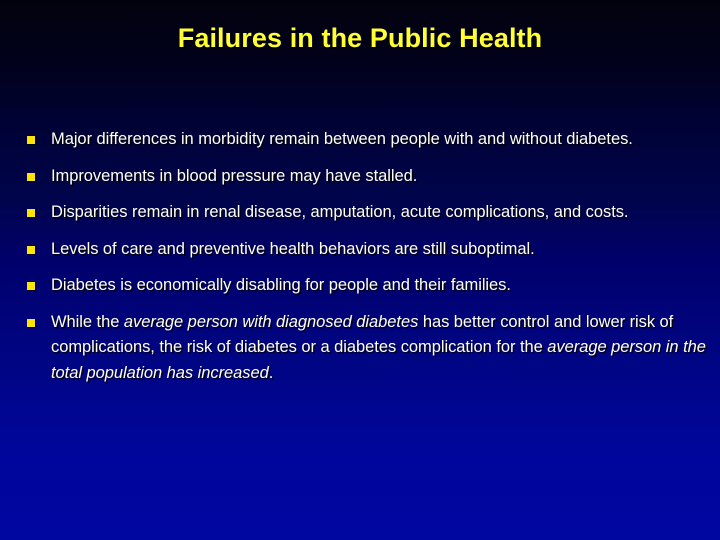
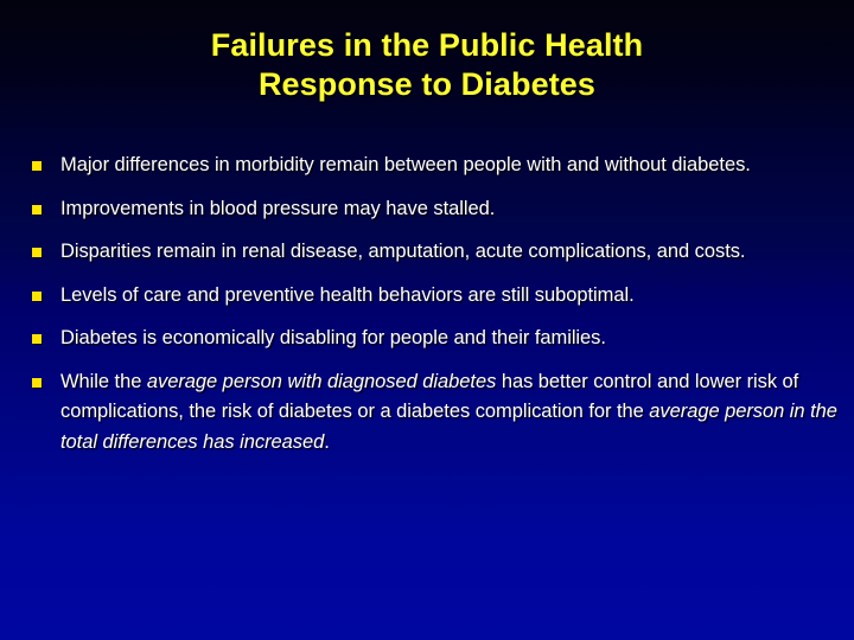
  Failures in the Public Health
+ Response to Diabetes
  Major differences in morbidity remain between people with and without diabetes.
  Improvements in blood pressure may have stalled.
  Disparities remain in renal disease, amputation, acute complications, and costs.
  Levels of care and preventive health behaviors are still suboptimal.
  Diabetes is economically disabling for people and their families.
- While the average person with diagnosed diabetes has better control and lower risk of complications, the risk of diabetes or a diabetes complication for the average person in the total population has increased.
+ While the average person with diagnosed diabetes has better control and lower risk of complications, the risk of diabetes or a diabetes complication for the average person in the total differences has increased.
